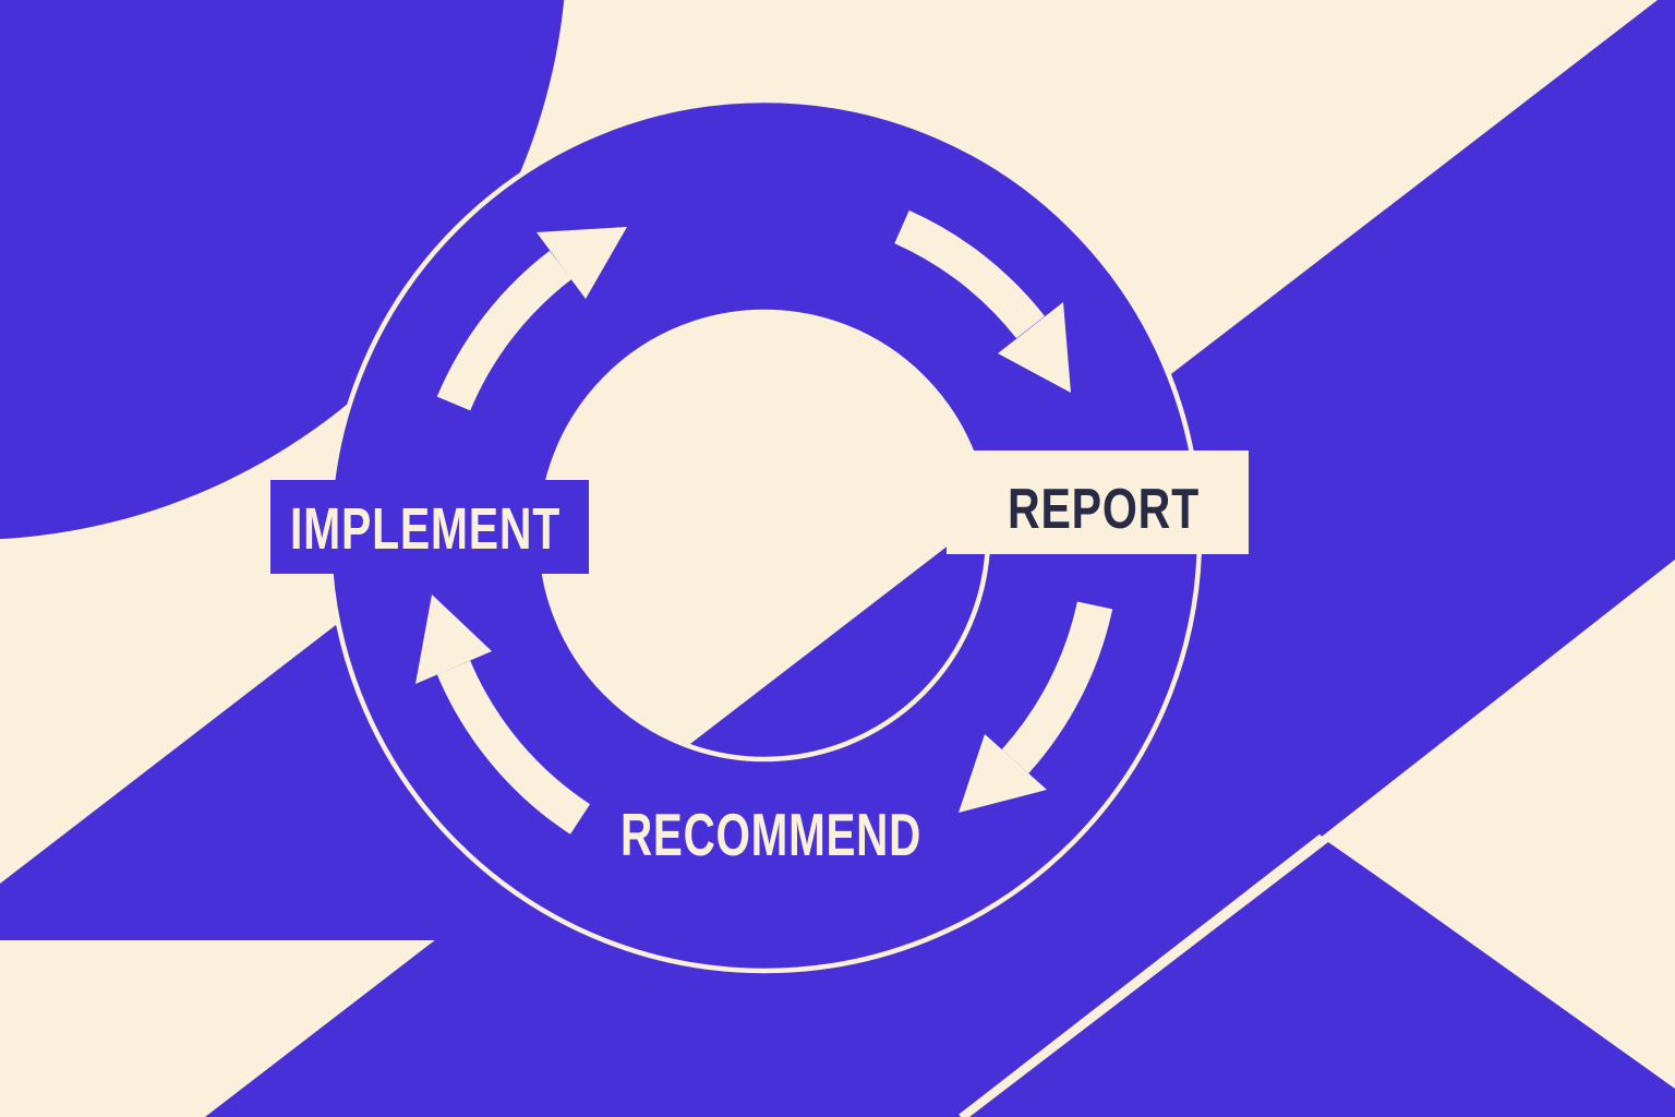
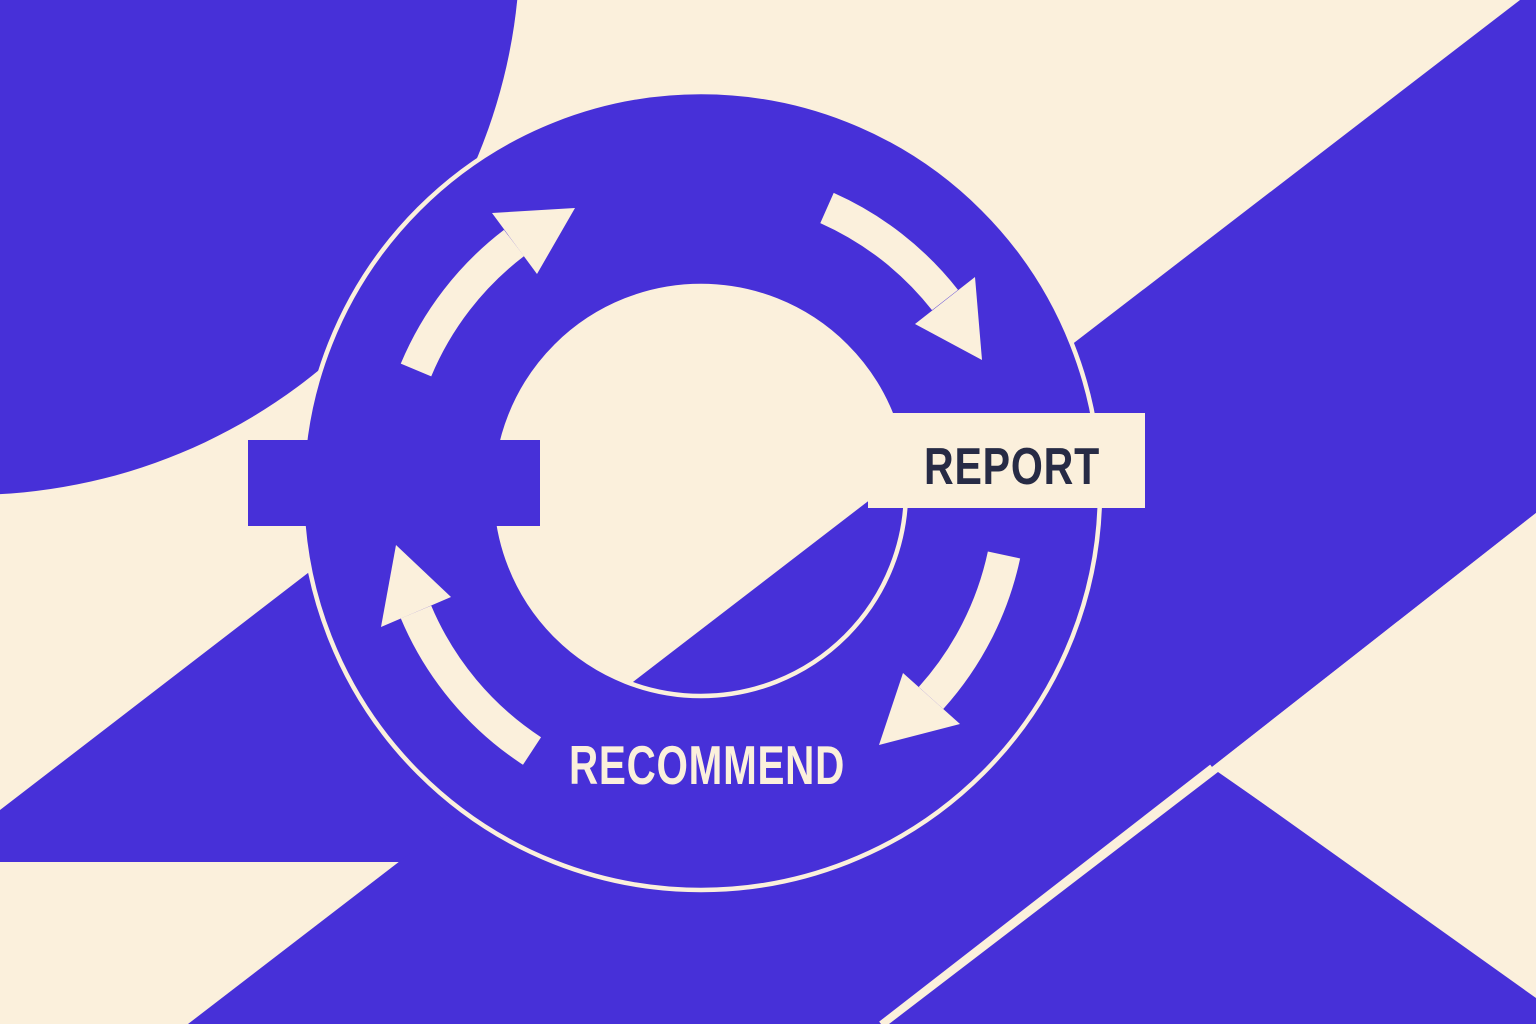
  REPORT
  RECOMMEND
- IMPLEMENT
